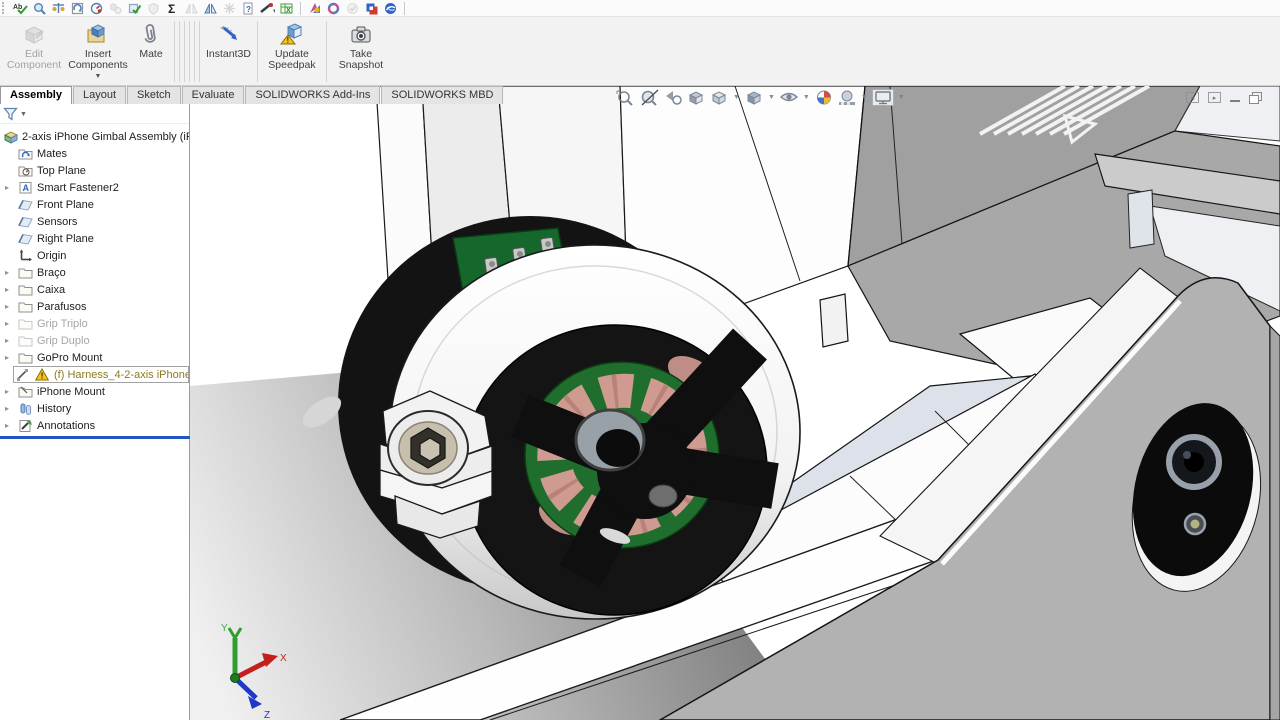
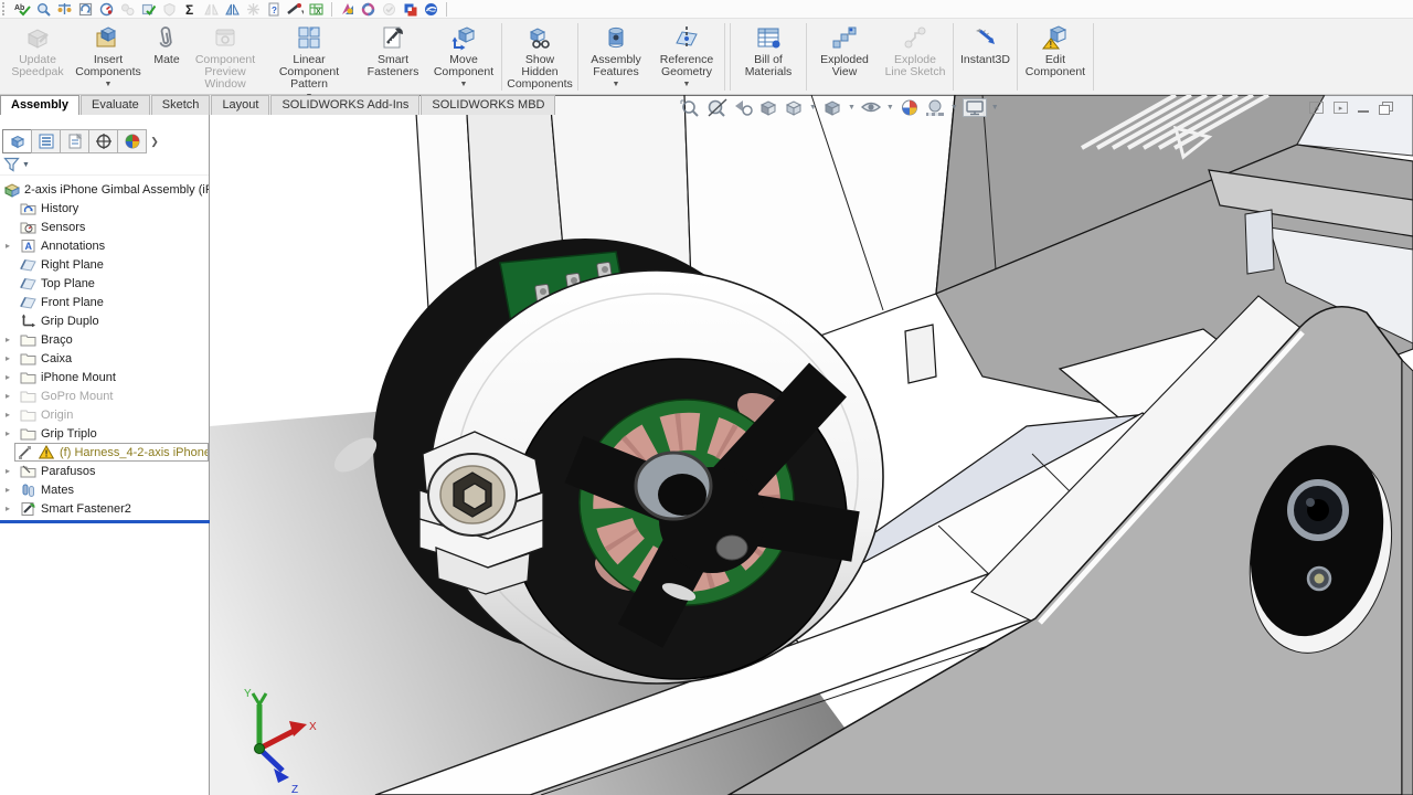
  X
  Y
  Z
  Σ
  ?
- Edit Component
+ Update Speedpak
  Insert Components
  Mate
+ Component Preview Window
+ Linear Component Pattern
+ Smart Fasteners
+ Move Component
+ Show Hidden Components
+ Assembly Features
+ Reference Geometry
+ Bill of Materials
+ Exploded View
+ Explode Line Sketch
  Instant3D
  !
- Update Speedpak
+ Edit Component
- Take Snapshot
  Assembly
- Layout
+ Evaluate
  Sketch
- Evaluate
+ Layout
  SOLIDWORKS Add-Ins
  SOLIDWORKS MBD
+ ❯
  2-axis iPhone Gimbal Assembly (i
- Mates
+ History
- Top Plane
+ Sensors
  ▸
  A
- Smart Fastener2
+ Annotations
- Front Plane
+ Right Plane
- Sensors
+ Top Plane
- Right Plane
+ Front Plane
- Origin
+ Grip Duplo
  ▸
  Braço
  ▸
  Caixa
  ▸
- Parafusos
+ iPhone Mount
  ▸
- Grip Triplo
+ GoPro Mount
  ▸
- Grip Duplo
+ Origin
  ▸
- GoPro Mount
+ Grip Triplo
  !
  (f) Harness_4-2-axis iPhone
  ▸
- iPhone Mount
+ Parafusos
  ▸
- History
+ Mates
  ▸
- Annotations
+ Smart Fastener2
